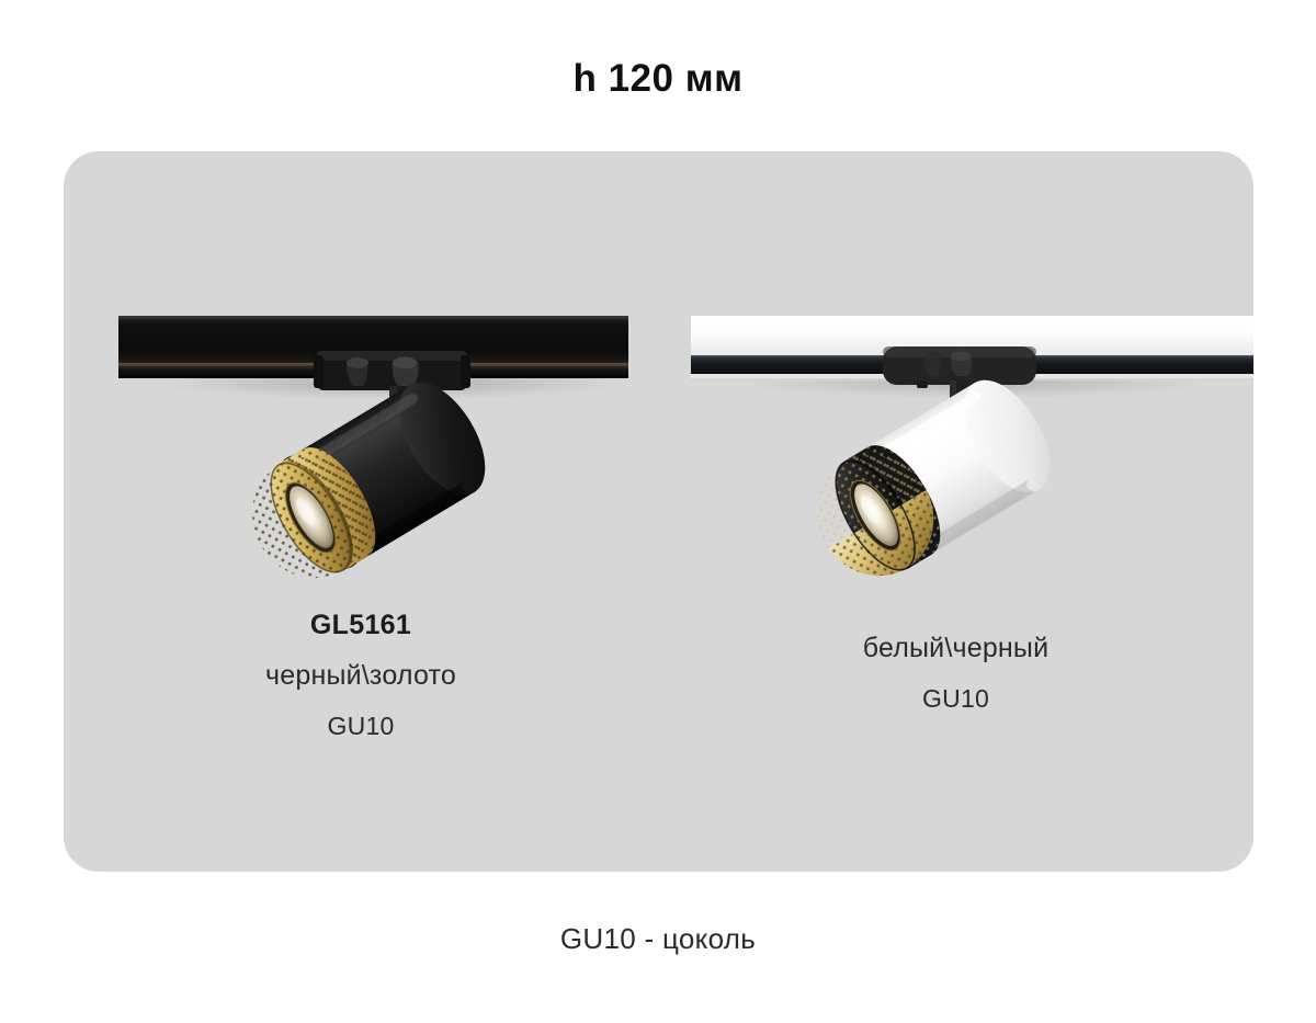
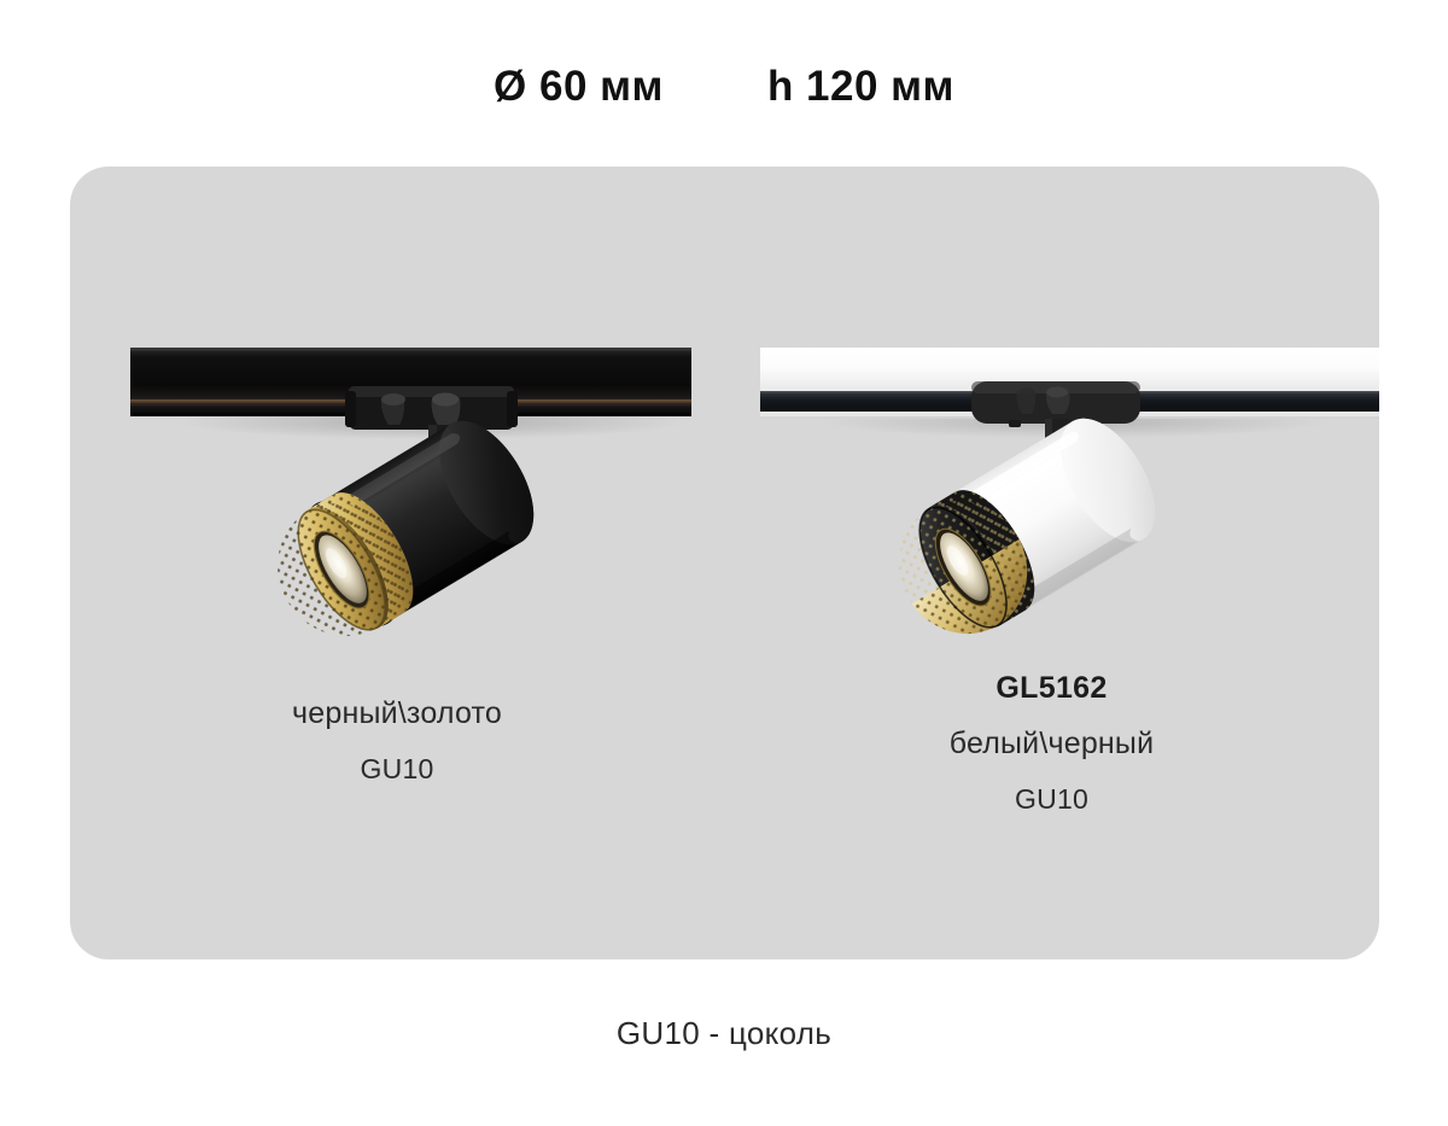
+ Ø 60 мм
  h 120 мм
- GL5161
  черный\золото
  GU10
+ GL5162
  белый\черный
  GU10
  GU10 - цоколь
